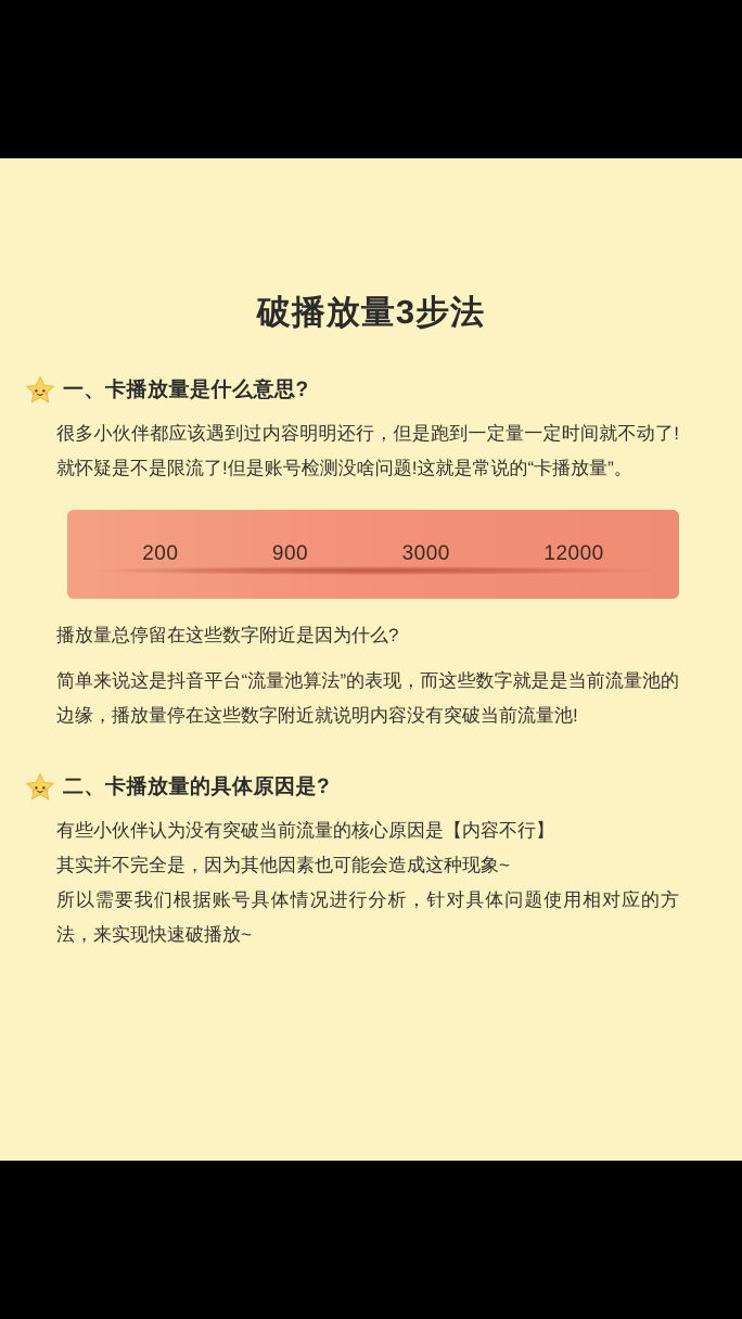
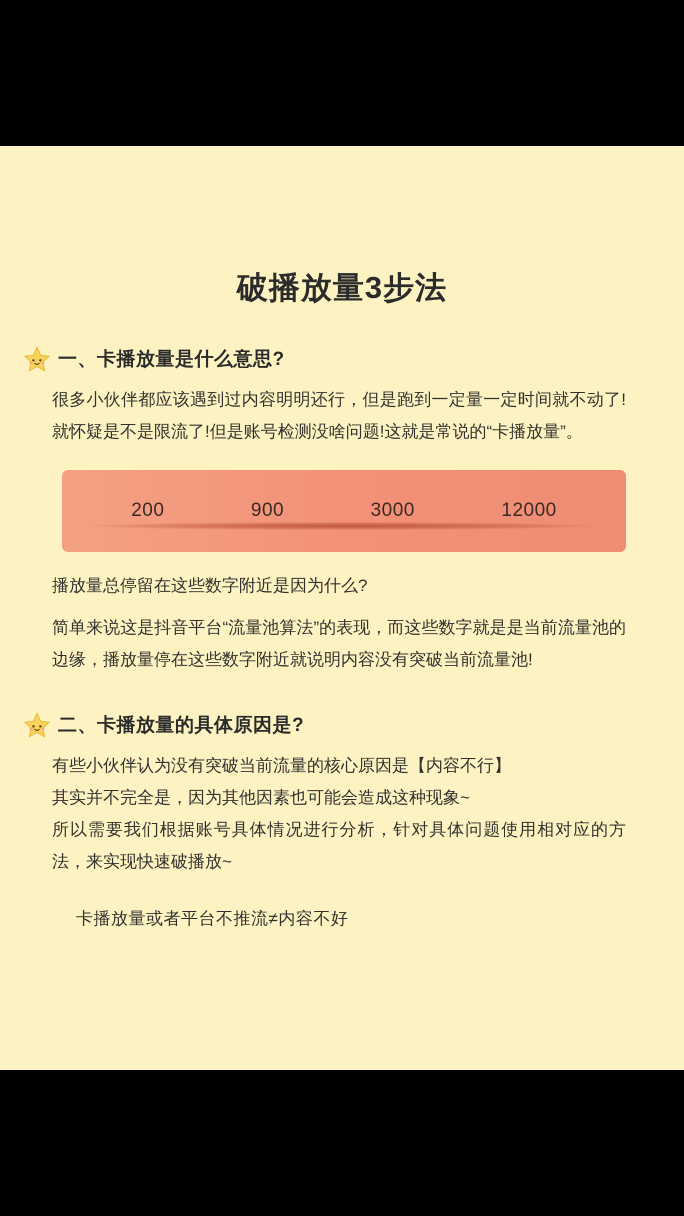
  破播放量3步法
  一、卡播放量是什么意思?
  很多小伙伴都应该遇到过内容明明还行，但是跑到一定量一定时间就不动了!就怀疑是不是限流了!但是账号检测没啥问题!这就是常说的“卡播放量”。
  200
  900
  3000
  12000
  播放量总停留在这些数字附近是因为什么?
  简单来说这是抖音平台“流量池算法”的表现，而这些数字就是是当前流量池的边缘，播放量停在这些数字附近就说明内容没有突破当前流量池!
  二、卡播放量的具体原因是?
  有些小伙伴认为没有突破当前流量的核心原因是【内容不行】
  其实并不完全是，因为其他因素也可能会造成这种现象~
  所以需要我们根据账号具体情况进行分析，针对具体问题使用相对应的方法，来实现快速破播放~
+ 卡播放量或者平台不推流≠内容不好
